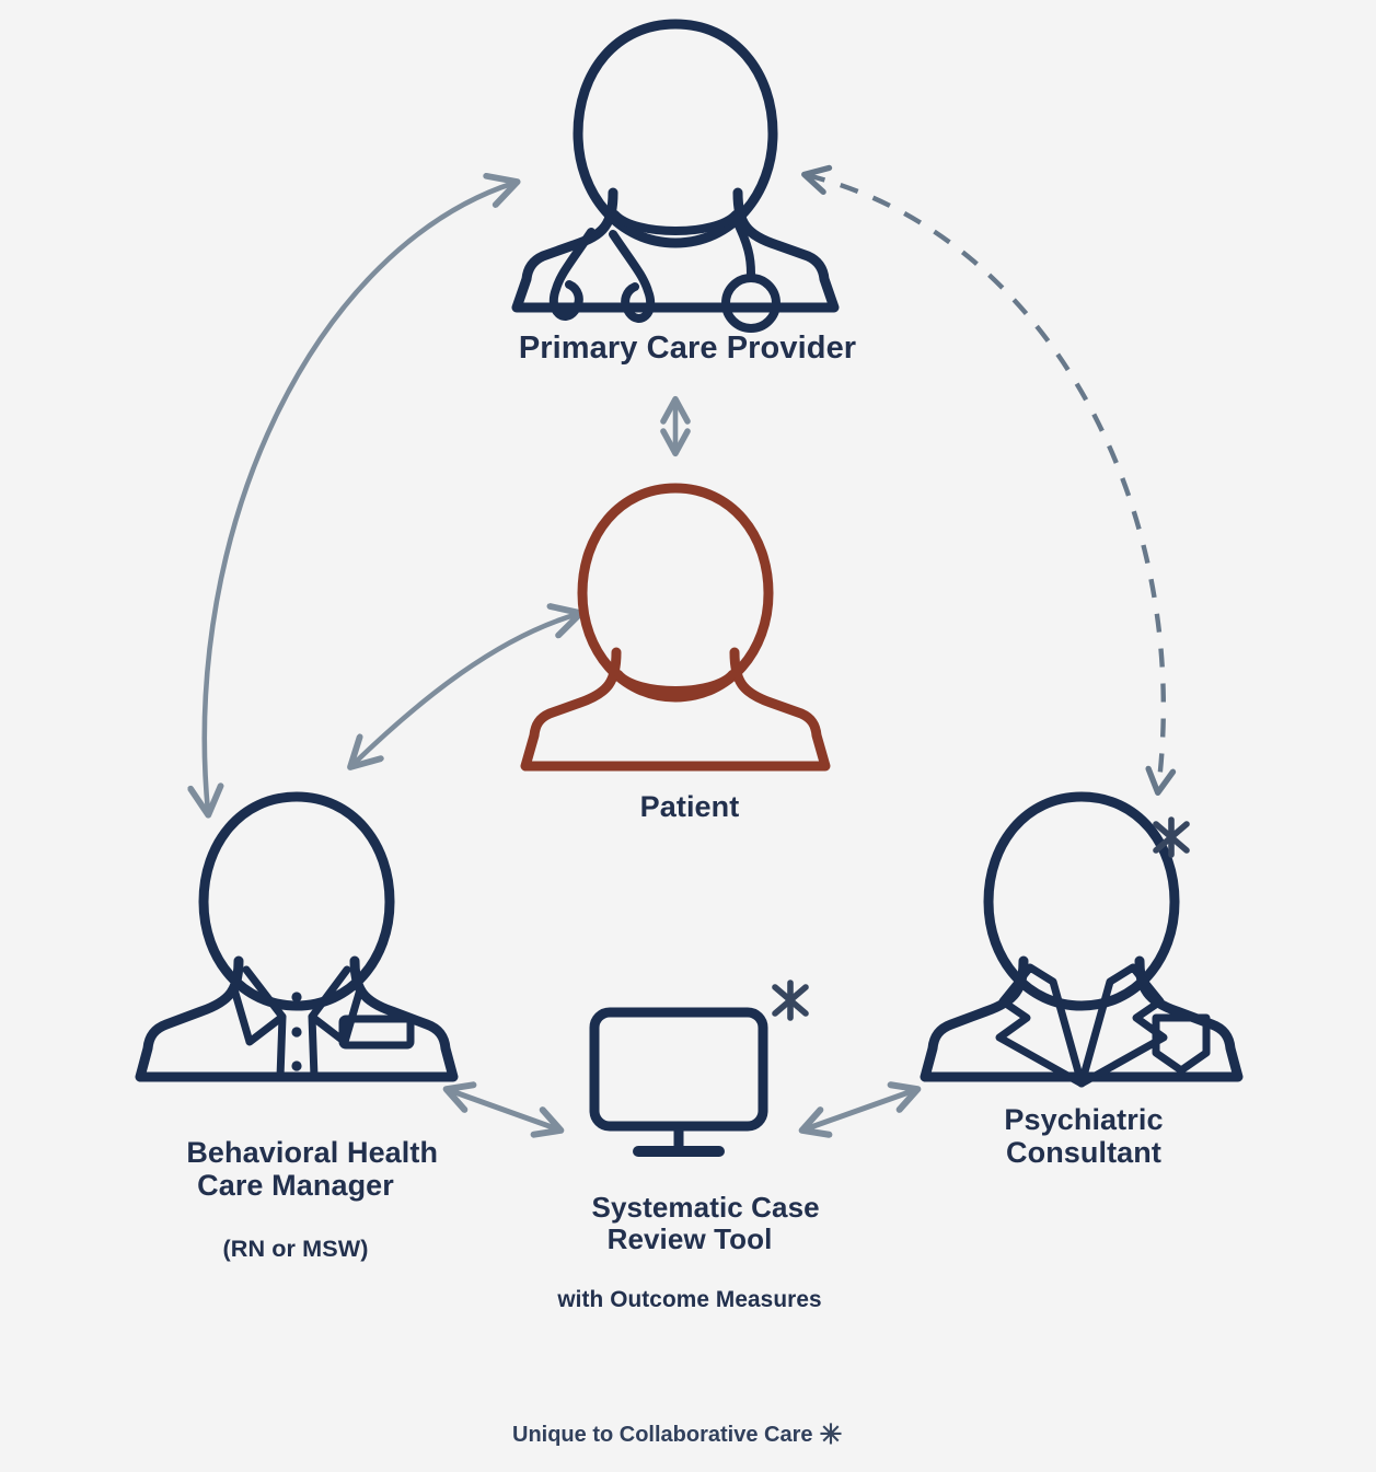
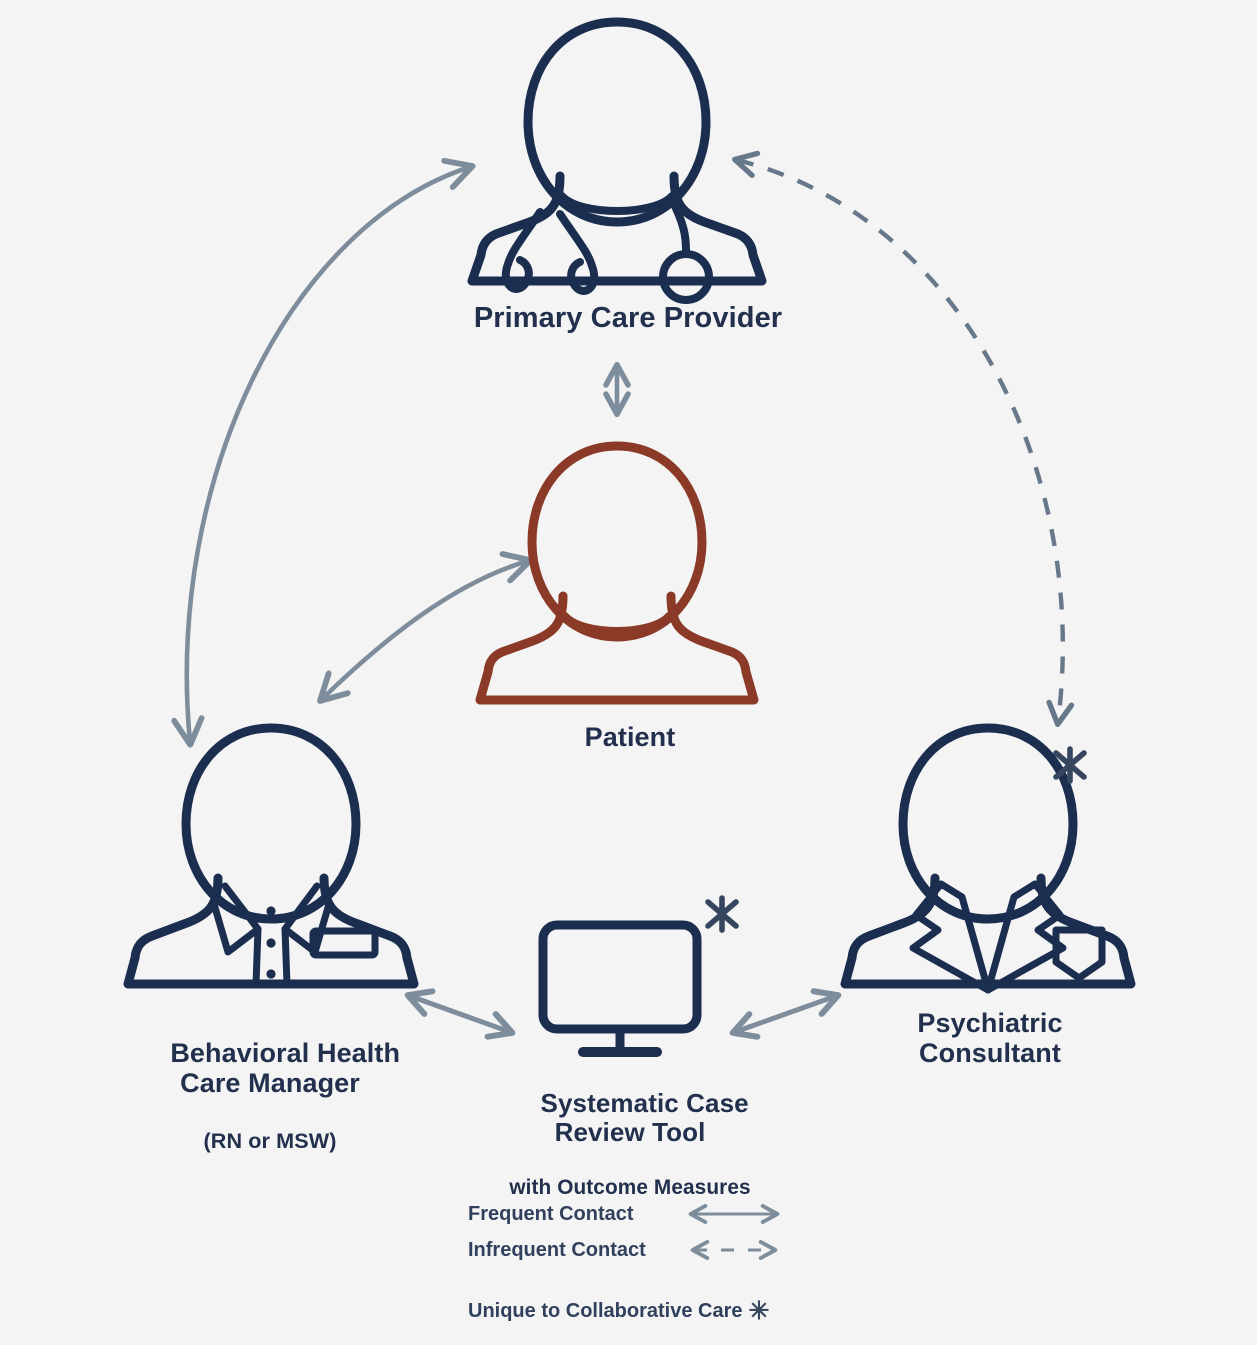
  Primary Care Provider
  Patient
  Behavioral Health
  Care Manager
  (RN or MSW)
  Systematic Case
  Review Tool
  with Outcome Measures
  Psychiatric
  Consultant
+ Frequent Contact
+ Infrequent Contact
  Unique to Collaborative Care
  ✳
